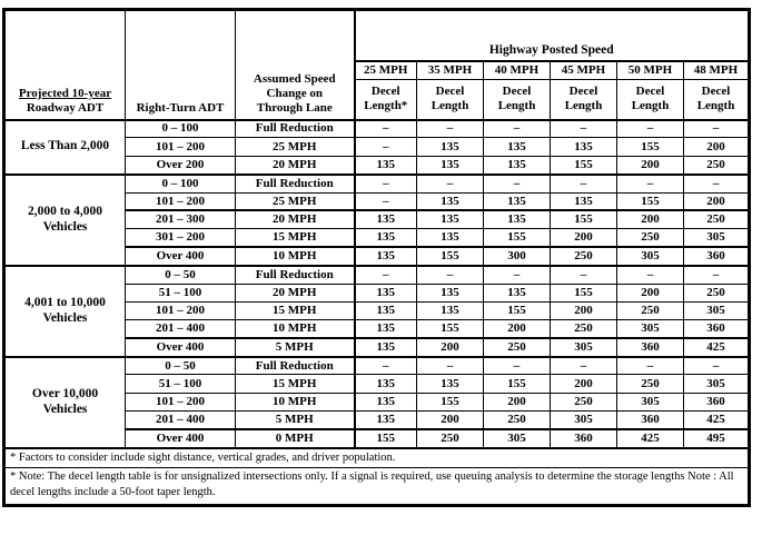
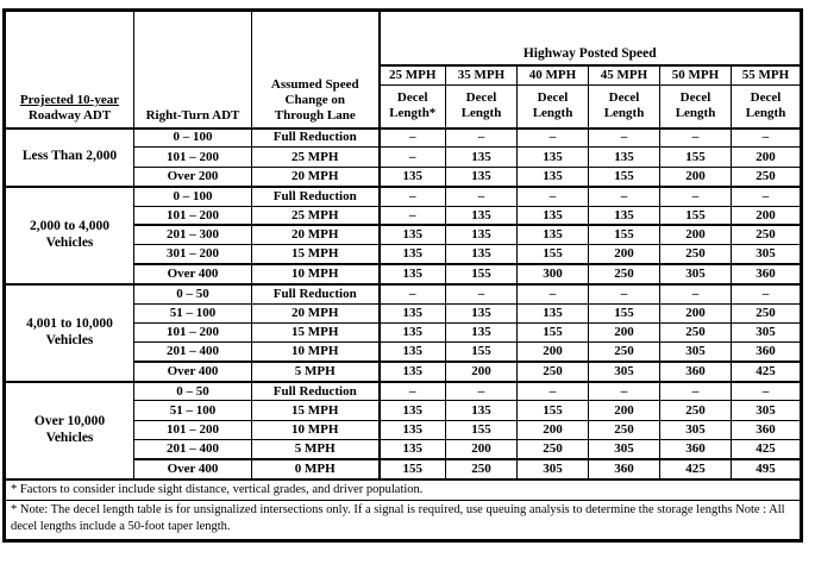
  Projected 10-year Roadway ADT	Right-Turn ADT	Assumed Speed Change on Through Lane	Highway Posted Speed
- 25 MPH	35 MPH	40 MPH	45 MPH	50 MPH	48 MPH
+ 25 MPH	35 MPH	40 MPH	45 MPH	50 MPH	55 MPH
  Decel Length*	Decel Length	Decel Length	Decel Length	Decel Length	Decel Length
  Less Than 2,000	0 – 100	Full Reduction	–	–	–	–	–	–
  101 – 200	25 MPH	–	135	135	135	155	200
  Over 200	20 MPH	135	135	135	155	200	250
  2,000 to 4,000 Vehicles	0 – 100	Full Reduction	–	–	–	–	–	–
  101 – 200	25 MPH	–	135	135	135	155	200
  201 – 300	20 MPH	135	135	135	155	200	250
  301 – 200	15 MPH	135	135	155	200	250	305
  Over 400	10 MPH	135	155	300	250	305	360
  4,001 to 10,000 Vehicles	0 – 50	Full Reduction	–	–	–	–	–	–
  51 – 100	20 MPH	135	135	135	155	200	250
  101 – 200	15 MPH	135	135	155	200	250	305
  201 – 400	10 MPH	135	155	200	250	305	360
  Over 400	5 MPH	135	200	250	305	360	425
  Over 10,000 Vehicles	0 – 50	Full Reduction	–	–	–	–	–	–
  51 – 100	15 MPH	135	135	155	200	250	305
  101 – 200	10 MPH	135	155	200	250	305	360
  201 – 400	5 MPH	135	200	250	305	360	425
  Over 400	0 MPH	155	250	305	360	425	495
  * Factors to consider include sight distance, vertical grades, and driver population.
  * Note: The decel length table is for unsignalized intersections only. If a signal is required, use queuing analysis to determine the storage lengths Note : All decel lengths include a 50-foot taper length.
